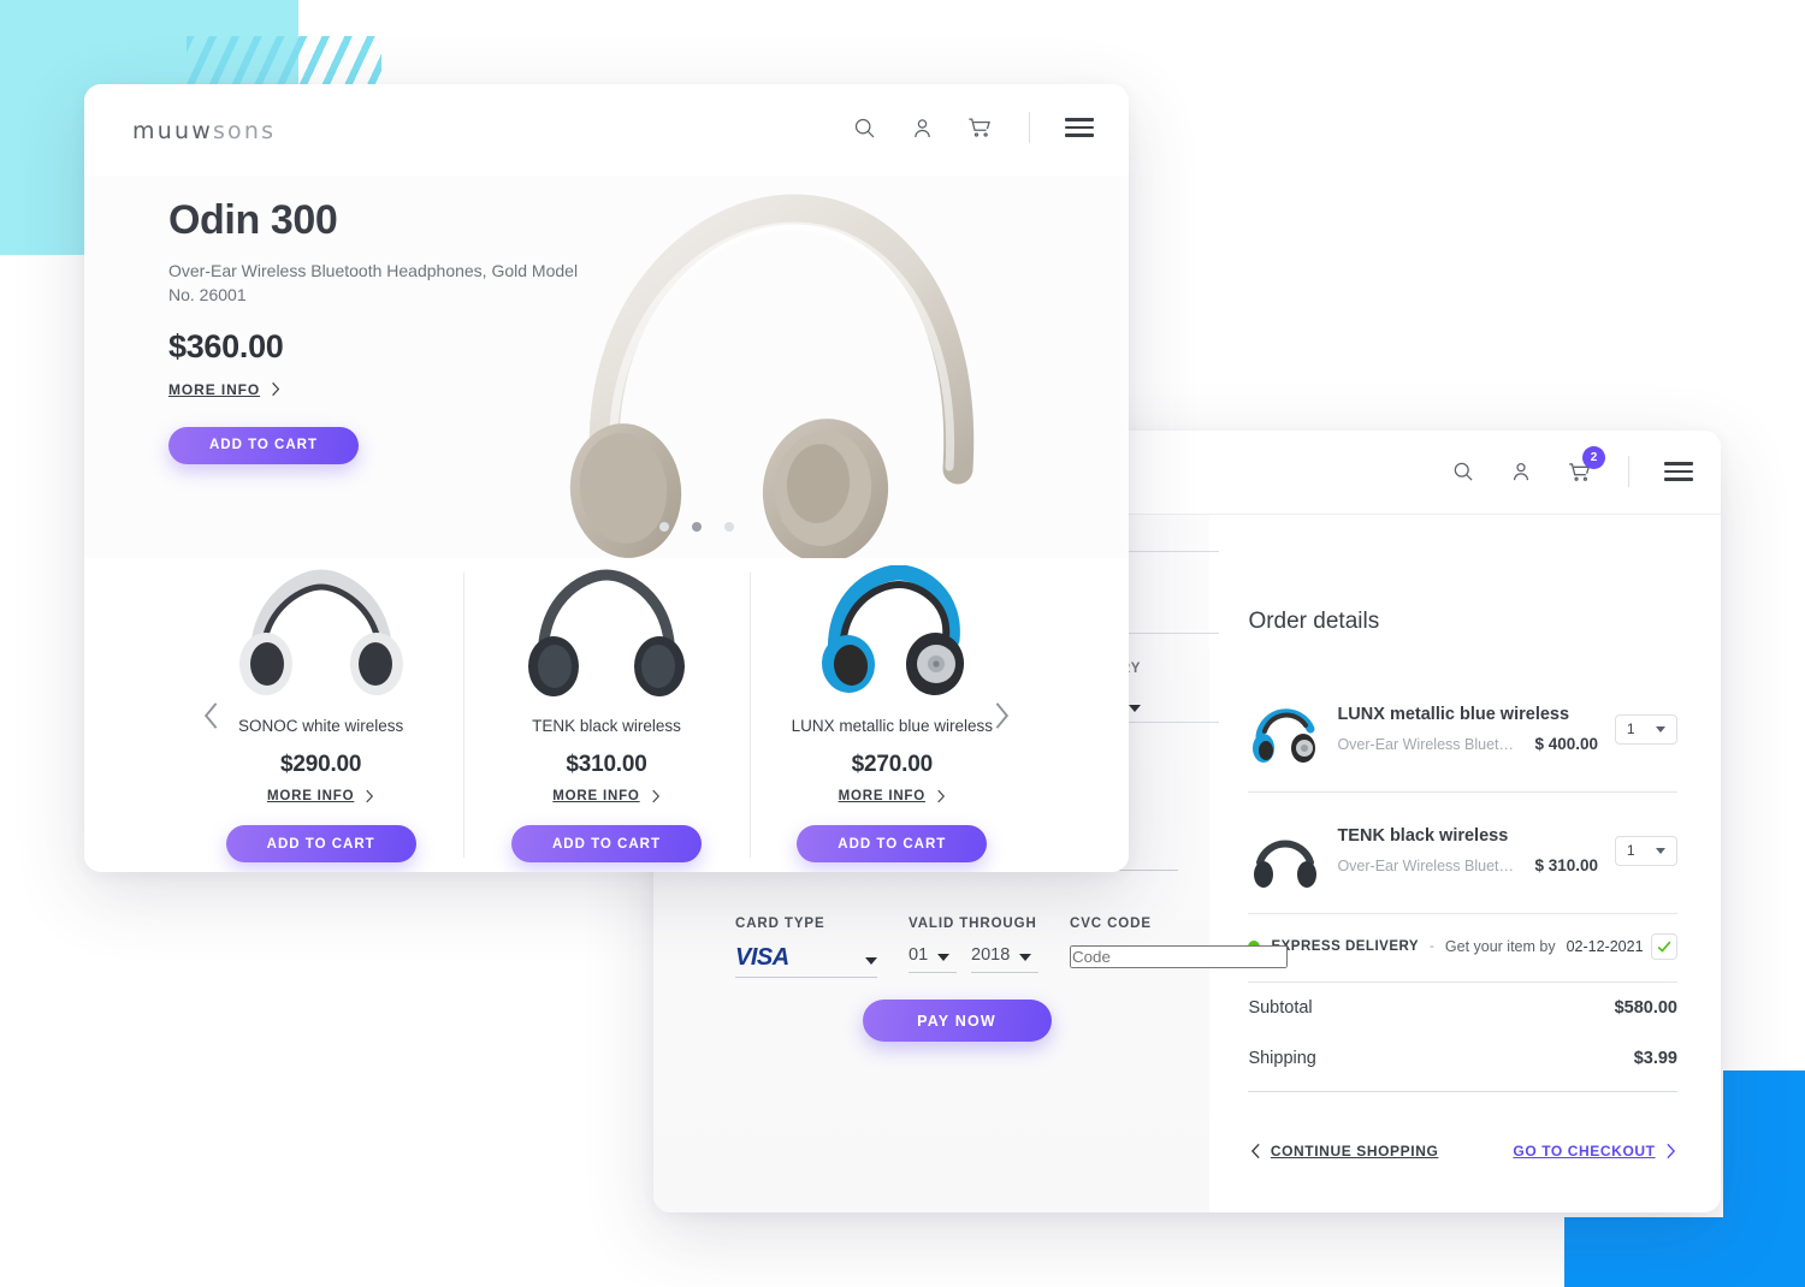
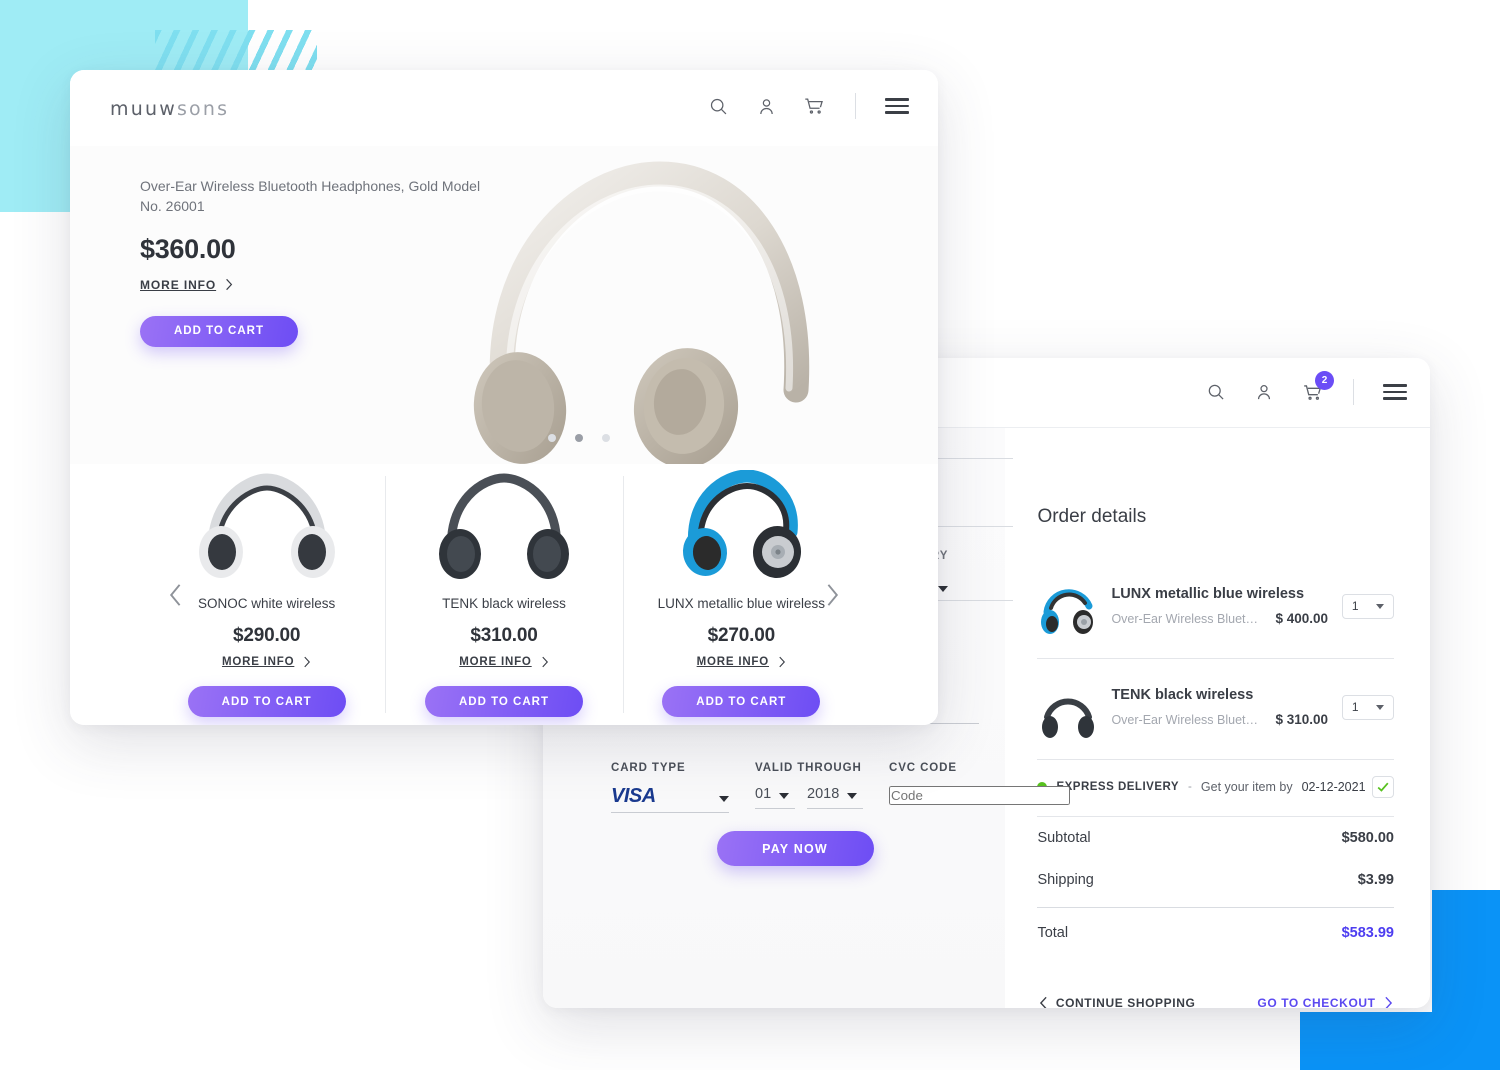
  2
  CARD TYPE
  VISA
  VALID THROUGH
  01
  2018
  CVC CODE
  Code
  PAY NOW
  Order details
  LUNX metallic blue wireless
  Over-Ear Wireless Bluetoot
  $ 400.00
  1
  TENK black wireless
  Over-Ear Wireless Bluetoot
  $ 310.00
  1
  PRESS DELIVERY
  -
  Get your item by
  02-12-2021
  Subtotal
  $580.00
  Shipping
  $3.99
+ Total
+ $583.99
  CONTINUE SHOPPING
  GO TO CHECKOUT
  muuwsons
- Odin 300
  Over-Ear Wireless Bluetooth Headphones, Gold Model No. 26001
  $360.00
  MORE INFO
  ADD TO CART
  SONOC white wireless
  $290.00
  MORE INFO
  ADD TO CART
  TENK black wireless
  $310.00
  MORE INFO
  ADD TO CART
  LUNX metallic blue wireless
  $270.00
  MORE INFO
  ADD TO CART
